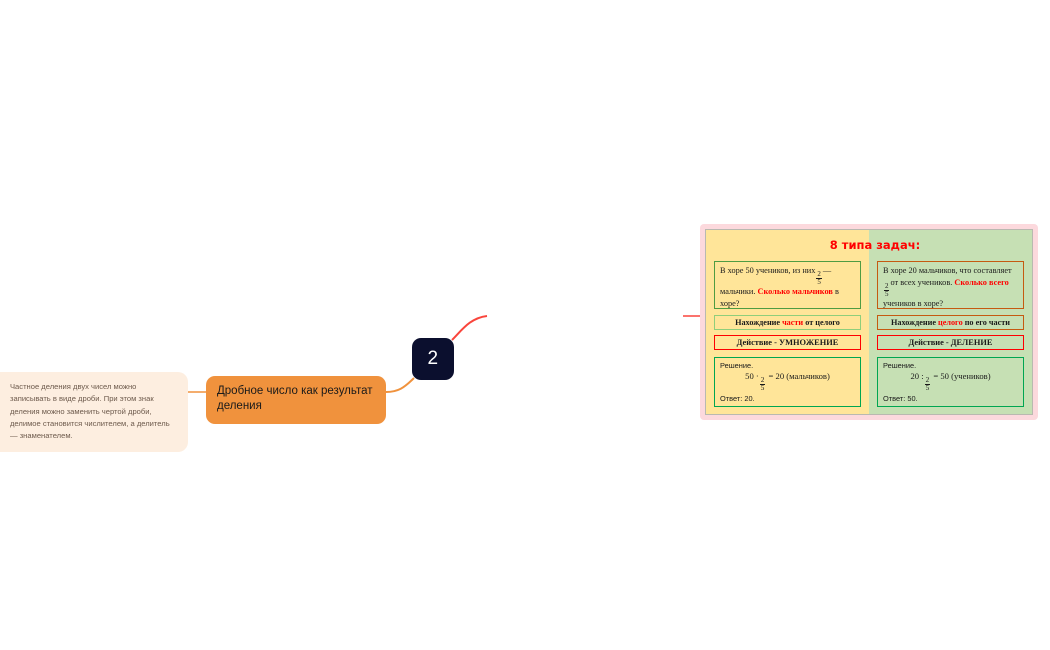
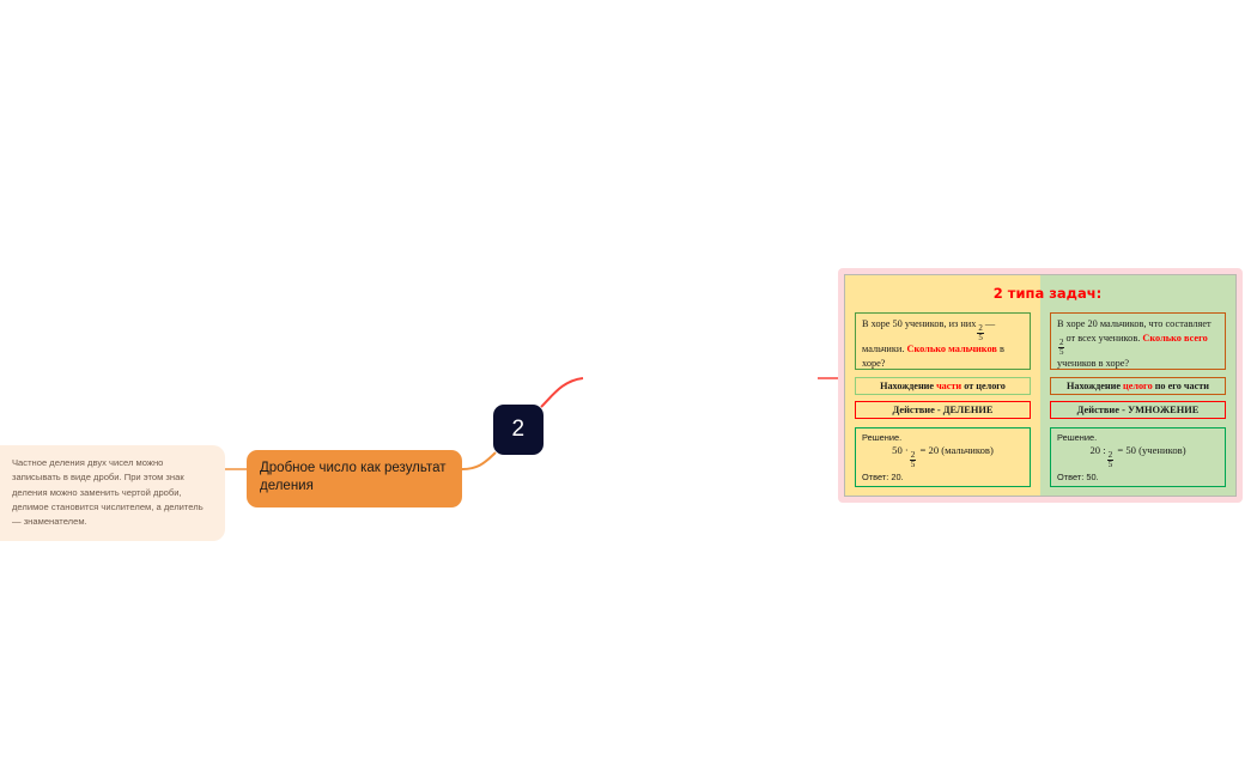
  2
  Дробное число как результат деления
  Частное деления двух чисел можно записывать в виде дроби. При этом знак деления можно заменить чертой дроби, делимое становится числителем, а делитель — знаменателем.
- 8 типа задач:
+ 2 типа задач:
  В хоре 50 учеников, из них
  2
  5
  — мальчики. Сколько мальчиков в хоре?
  Нахождение
  части
  от целого
- Действие - УМНОЖЕНИЕ
+ Действие - ДЕЛЕНИЕ
  Решение.
  50 ·
  2
  5
  = 20 (мальчиков)
  Ответ: 20.
  В хоре 20 мальчиков, что составляет
  2
  5
  от всех учеников. Сколько всего учеников в хоре?
  Нахождение
  целого
  по его части
- Действие - ДЕЛЕНИЕ
+ Действие - УМНОЖЕНИЕ
  Решение.
  20 :
  2
  5
  = 50 (учеников)
  Ответ: 50.
